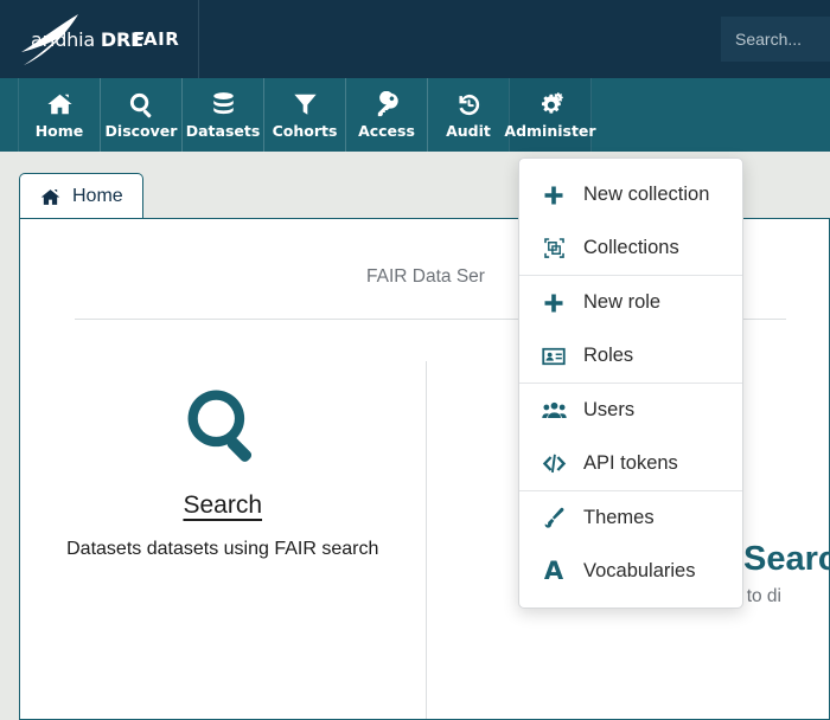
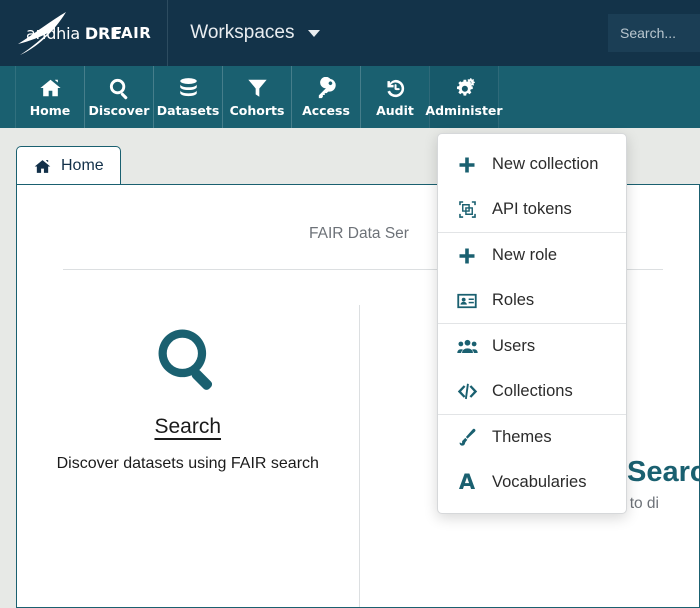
  aridhia DRE
  FAIR
+ Workspaces
  Search...
  Home
  Discover
  Datasets
  Cohorts
  Access
  Audit
  Administer
  Home
  FAIR Data Ser
  Search
- Datasets datasets using FAIR search
+ Discover datasets using FAIR search
  Searc
  New collection
- Collections
+ API tokens
  New role
  Roles
  Users
- API tokens
+ Collections
  Themes
  A
  Vocabularies
